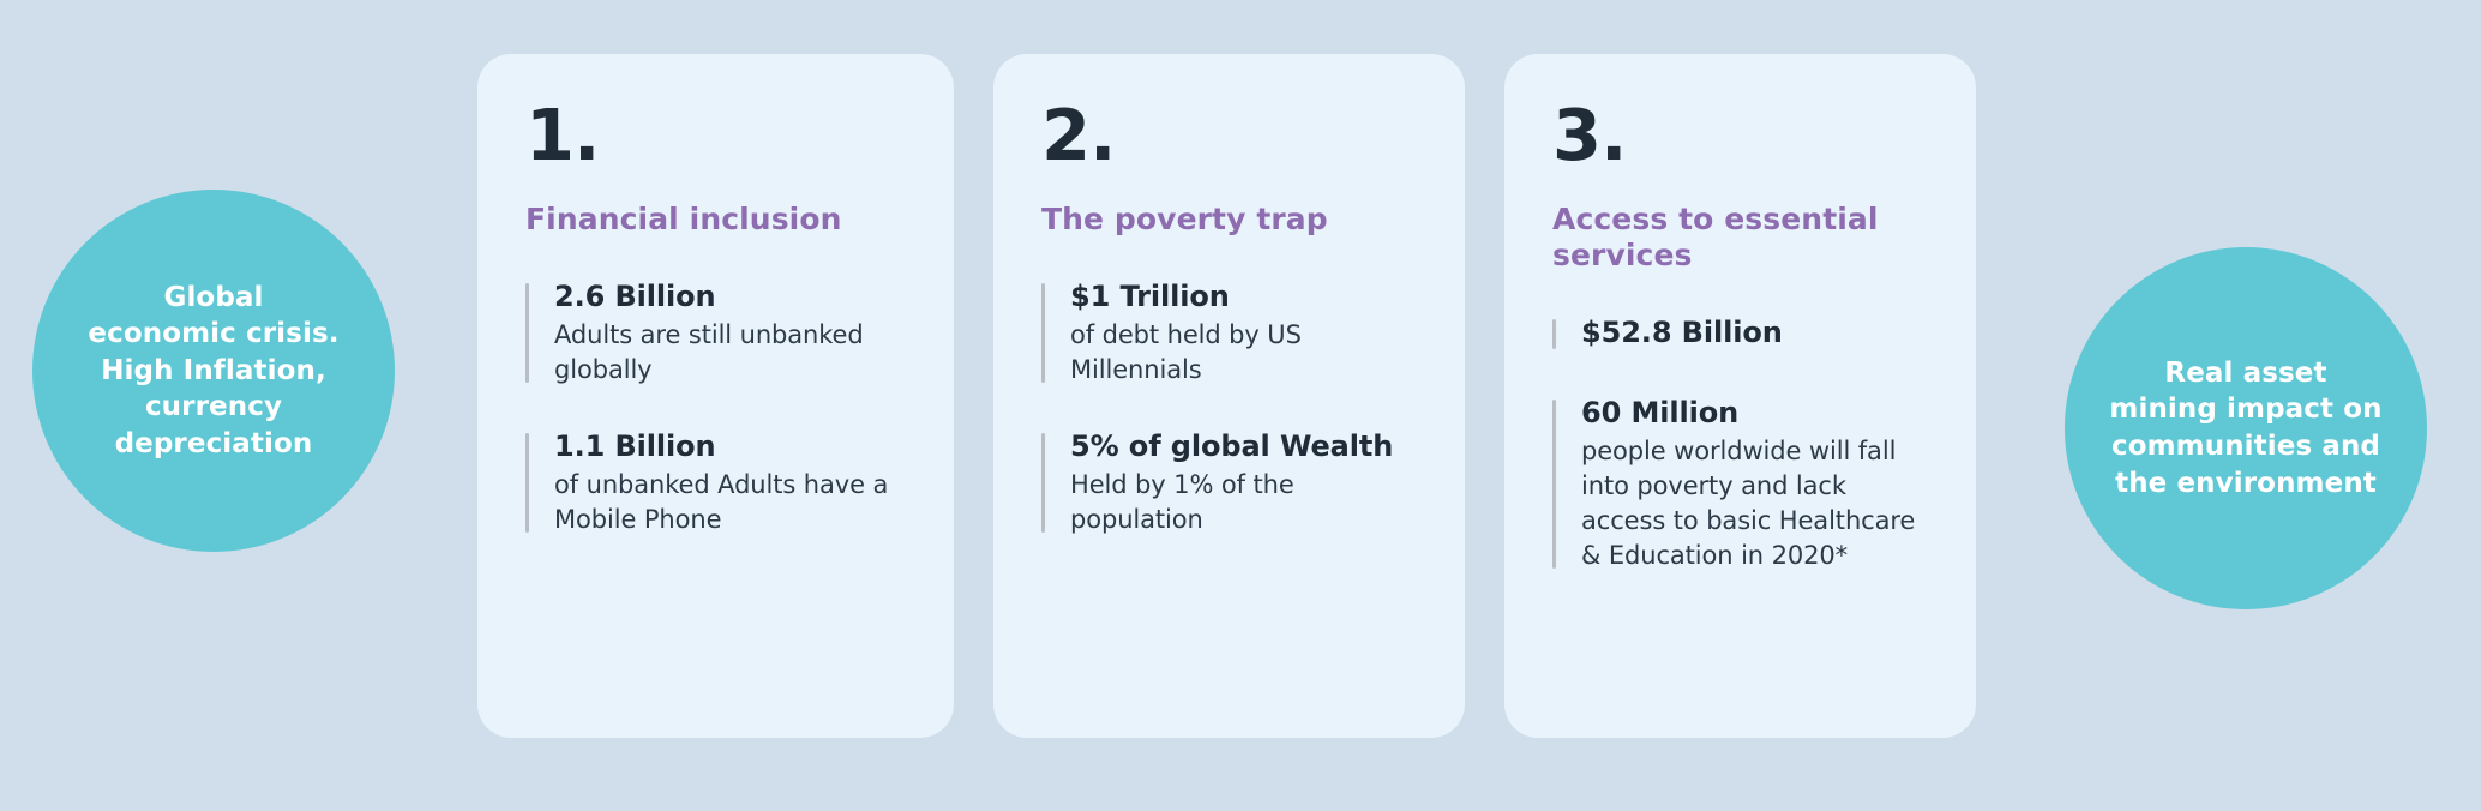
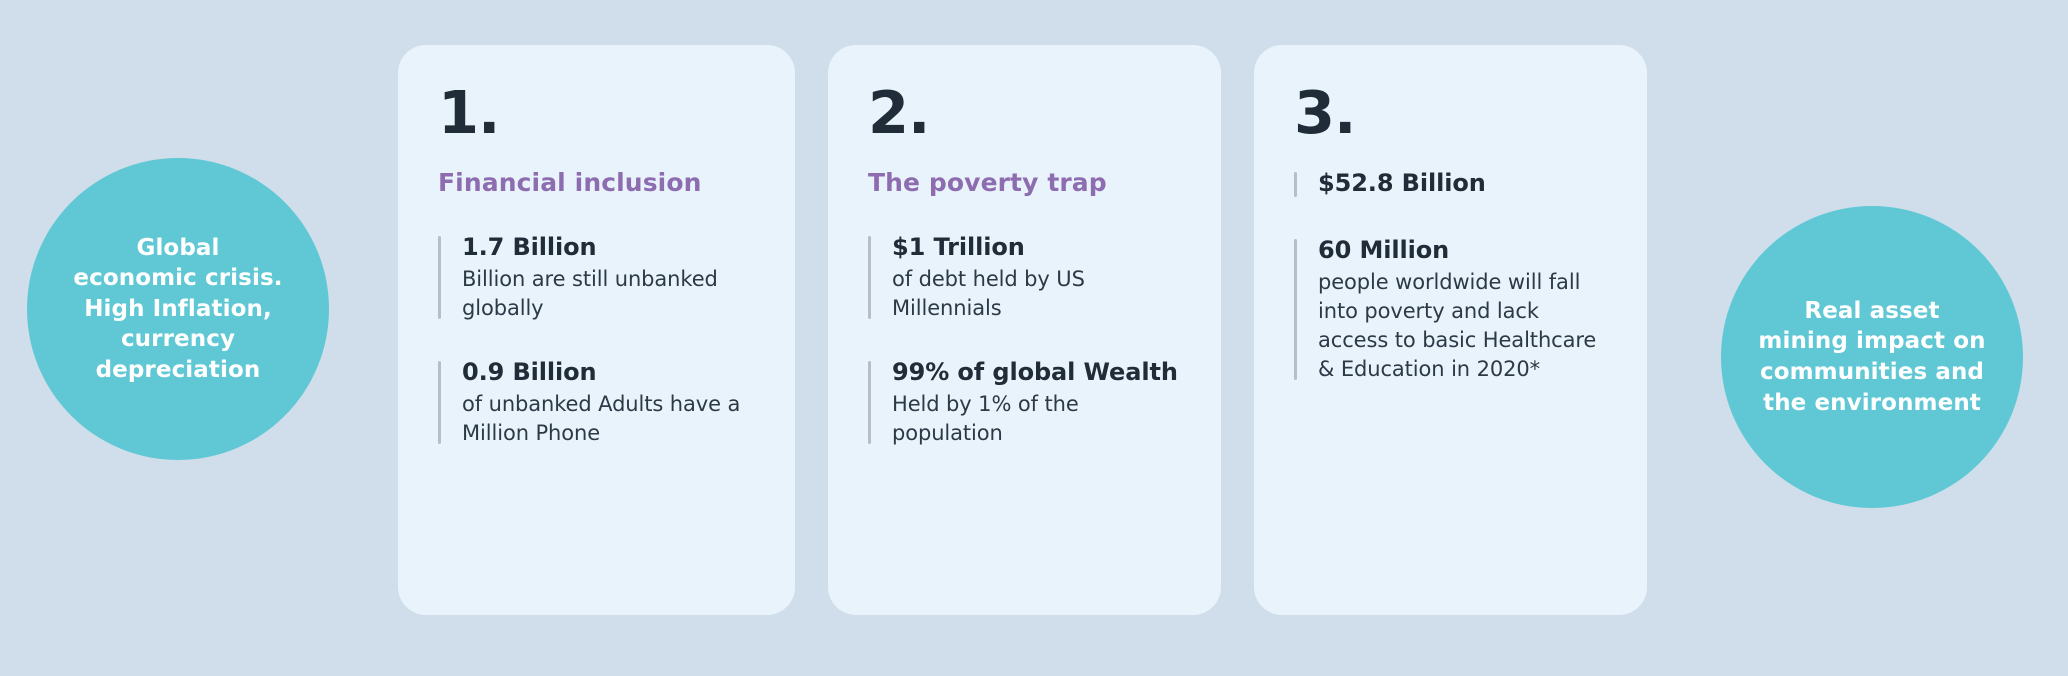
  Global economic crisis.
  High Inflation, currency depreciation
  1.
  Financial inclusion
- 2.6 Billion
+ 1.7 Billion
- Adults are still unbanked globally
+ Billion are still unbanked globally
- 1.1 Billion
+ 0.9 Billion
- of unbanked Adults have a Mobile Phone
+ of unbanked Adults have a Million Phone
  2.
  The poverty trap
  $1 Trillion
  of debt held by US Millennials
- 5% of global Wealth
+ 99% of global Wealth
  Held by 1% of the population
  3.
- Access to essential services
  $52.8 Billion
  60 Million
  people worldwide will fall into poverty and lack access to basic Healthcare & Education in 2020*
  Real asset mining impact on communities and the environment
